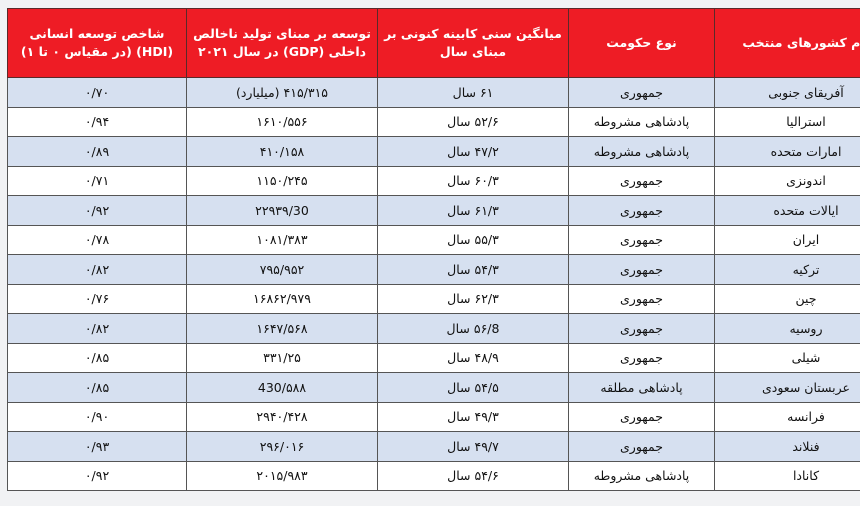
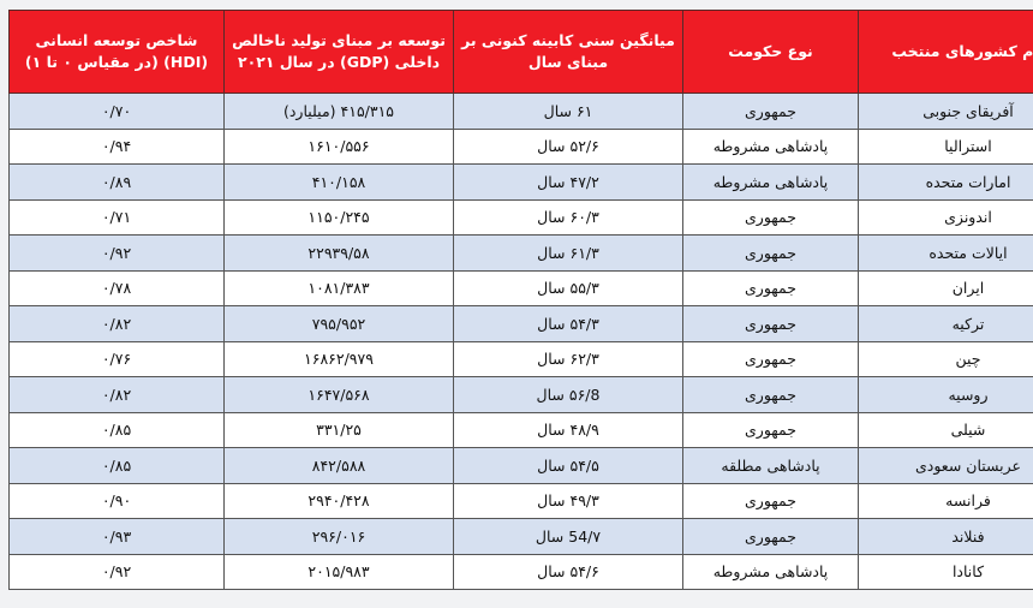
  م کشورهای منتخب	نوع حکومت	میانگین سنی کابینه کنونی بر مبنای سال	توسعه بر مبنای تولید ناخالص داخلی (GDP) در سال ۲۰۲۱	شاخص توسعه انسانی (HDI) (در مقیاس ۰ تا ۱)
  آفریقای جنوبی	جمهوری	۶۱ سال	۴۱۵/۳۱۵ (میلیارد)	۰/۷۰
  استرالیا	پادشاهی مشروطه	۵۲/۶ سال	۱۶۱۰/۵۵۶	۰/۹۴
  امارات متحده	پادشاهی مشروطه	۴۷/۲ سال	۴۱۰/۱۵۸	۰/۸۹
  اندونزی	جمهوری	۶۰/۳ سال	۱۱۵۰/۲۴۵	۰/۷۱
- ایالات متحده	جمهوری	۶۱/۳ سال	۲۲۹۳۹/30	۰/۹۲
+ ایالات متحده	جمهوری	۶۱/۳ سال	۲۲۹۳۹/۵۸	۰/۹۲
  ایران	جمهوری	۵۵/۳ سال	۱۰۸۱/۳۸۳	۰/۷۸
  ترکیه	جمهوری	۵۴/۳ سال	۷۹۵/۹۵۲	۰/۸۲
  چین	جمهوری	۶۲/۳ سال	۱۶۸۶۲/۹۷۹	۰/۷۶
  روسیه	جمهوری	۵۶/8 سال	۱۶۴۷/۵۶۸	۰/۸۲
  شیلی	جمهوری	۴۸/۹ سال	۳۳۱/۲۵	۰/۸۵
- عربستان سعودی	پادشاهی مطلقه	۵۴/۵ سال	430/۵۸۸	۰/۸۵
+ عربستان سعودی	پادشاهی مطلقه	۵۴/۵ سال	۸۴۲/۵۸۸	۰/۸۵
  فرانسه	جمهوری	۴۹/۳ سال	۲۹۴۰/۴۲۸	۰/۹۰
- فنلاند	جمهوری	۴۹/۷ سال	۲۹۶/۰۱۶	۰/۹۳
+ فنلاند	جمهوری	54/۷ سال	۲۹۶/۰۱۶	۰/۹۳
  کانادا	پادشاهی مشروطه	۵۴/۶ سال	۲۰۱۵/۹۸۳	۰/۹۲
